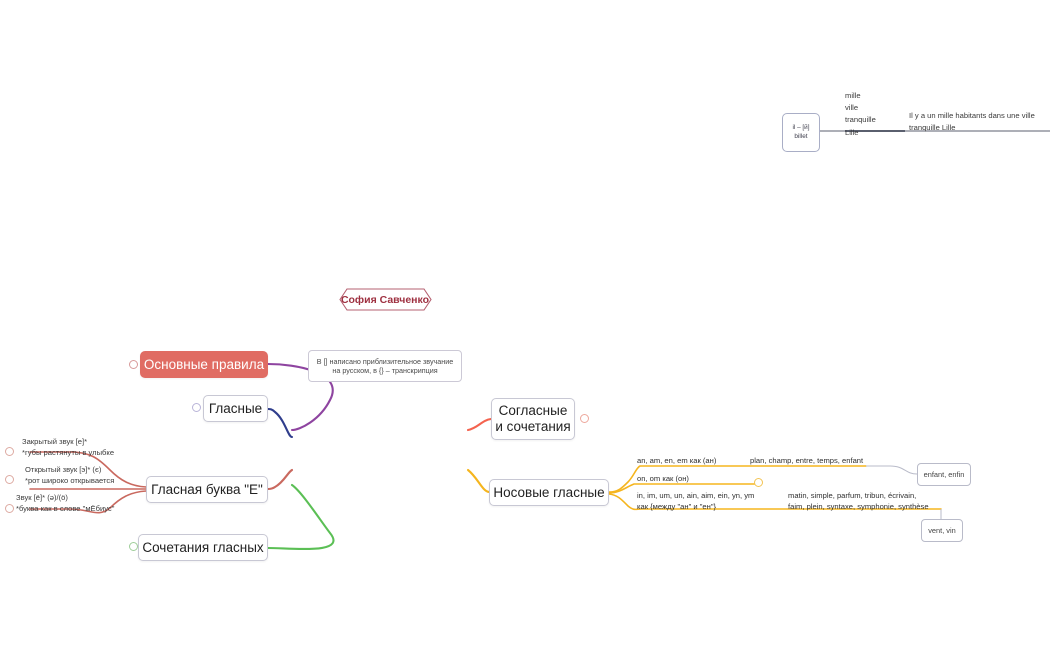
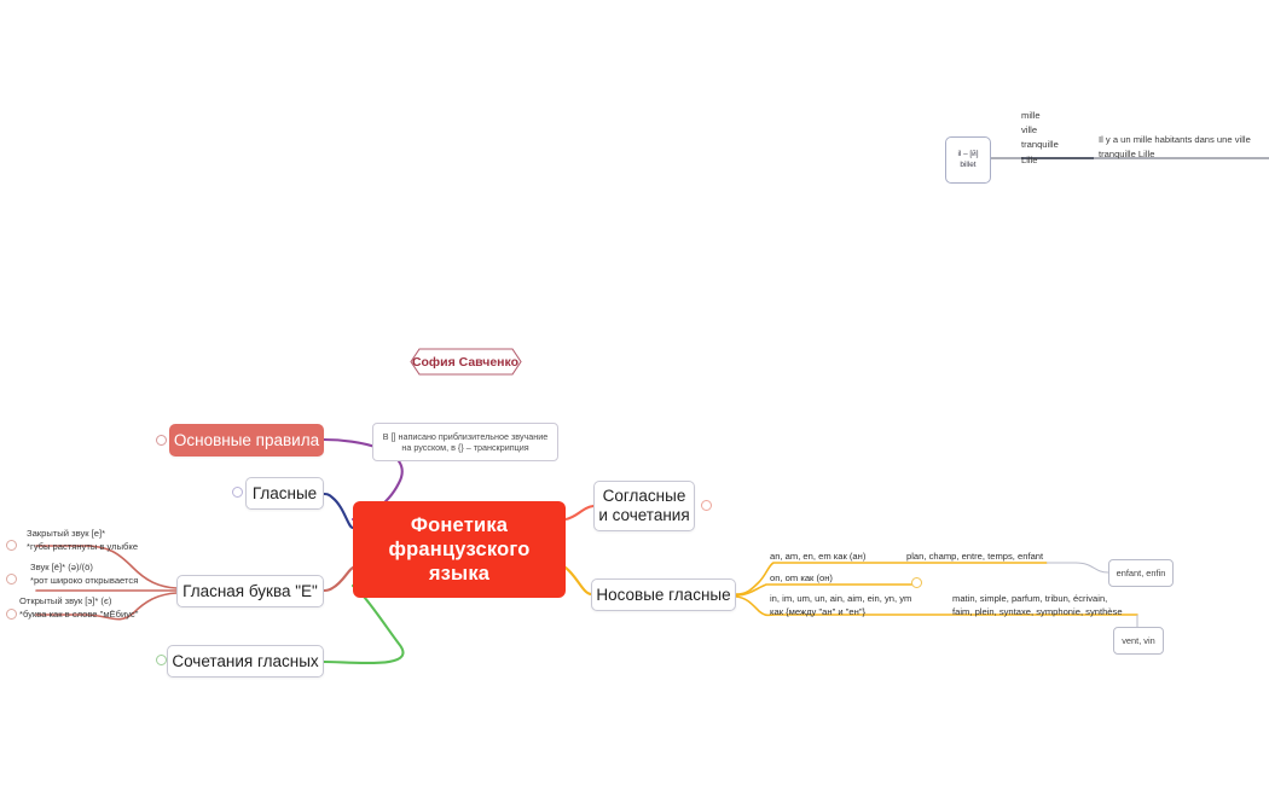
+ Фонетика
+ французского
+ языка
  София Савченко
  В [] написано приблизительное звучание
  на русском, в {} – транскрипция
  Основные правила
  Гласные
  Гласная буква "Е"
  Сочетания гласных
  Согласные
  и сочетания
  Носовые гласные
  Закрытый звук [e]*
  *губы растянуты в улыбке
- Открытый звук [э]* (є)
+ Звук [ё]* (ə)/(ö)
  *рот широко открывается
- Звук [ё]* (ə)/(ö)
+ Открытый звук [э]* (є)
  *буква как в слове "мЁбиус"
  an, am, en, em как (ан)
  plan, champ, entre, temps, enfant
  on, om как (он)
  in, im, um, un, ain, aim, ein, yn, ym
  как {между "ан" и "ен"}
  matin, simple, parfum, tribun, écrivain,
  faim, plein, syntaxe, symphonie, synthèse
  enfant, enfin
  vent, vin
  mille
  ville
  tranquille
  Lille
  Il y a un mille habitants dans une ville
  tranquille Lille
